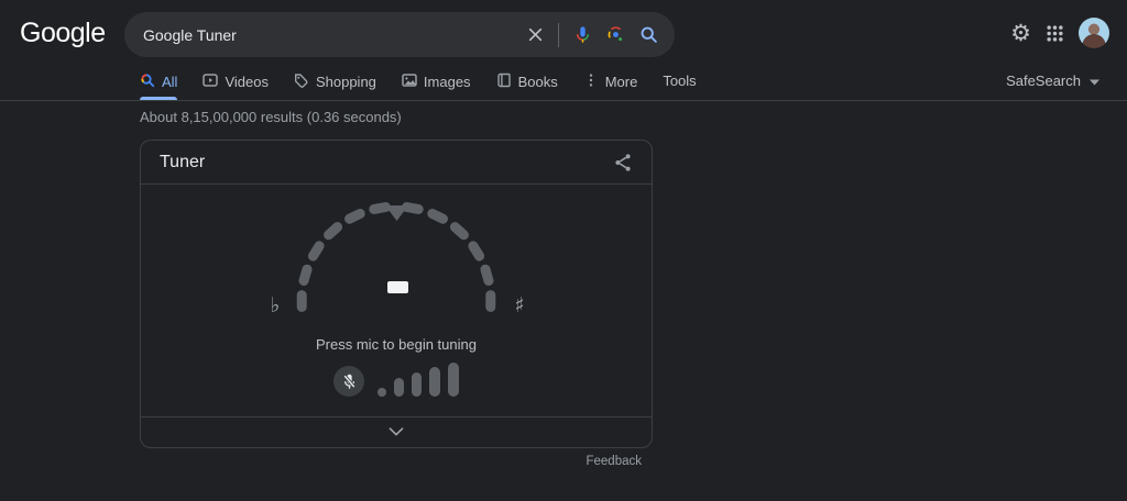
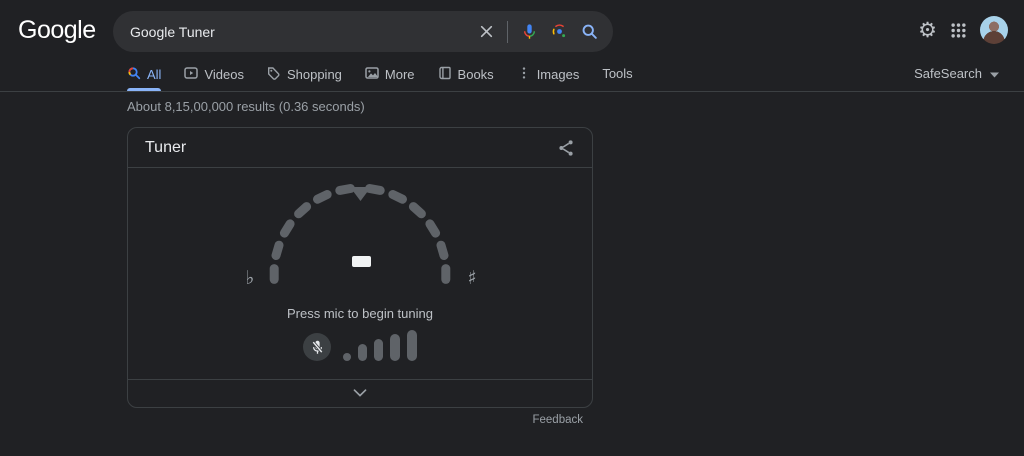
  Google
  Google Tuner
  ⚙
  All
  Videos
  Shopping
- Images
+ More
  Books
- More
+ Images
  Tools
  SafeSearch
  About 8,15,00,000 results (0.36 seconds)
  Tuner
  ♭
  ♯
  Press mic to begin tuning
  Feedback
